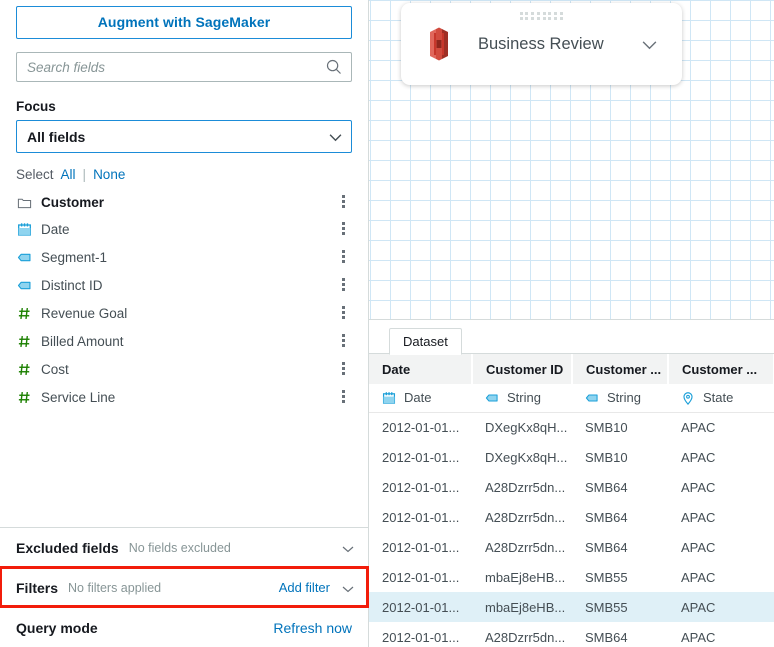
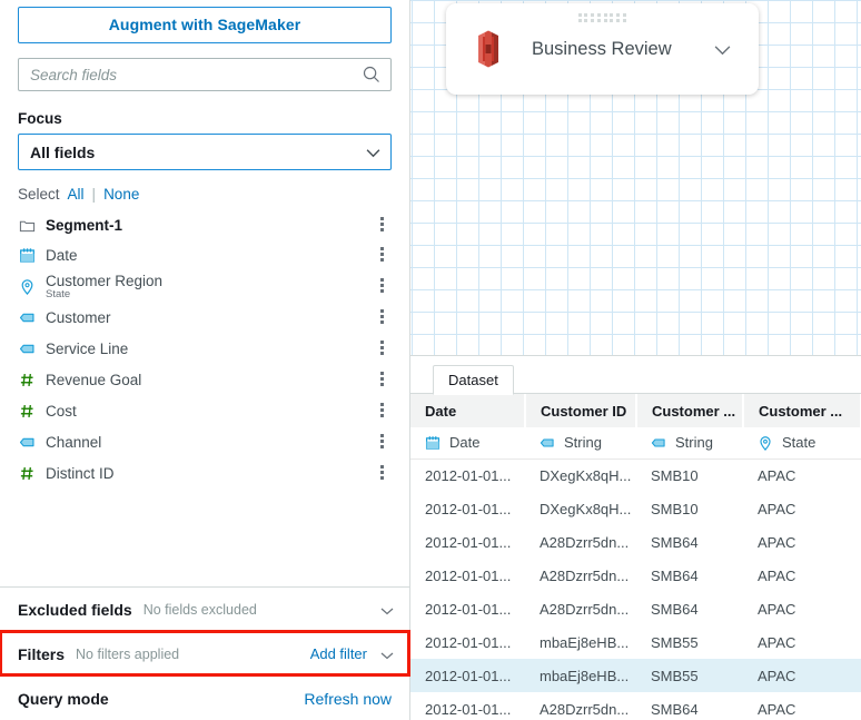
  Augment with SageMaker
  Search fields
  Focus
  All fields
  Select
  All
  |
  None
- Customer
+ Segment-1
  Date
+ Customer Region
+ State
- Segment-1
+ Customer
- Distinct ID
+ Service Line
  Revenue Goal
- Billed Amount
  Cost
+ Channel
- Service Line
+ Distinct ID
  Excluded fields
  No fields excluded
  Filters
  No filters applied
  Add filter
  Query mode
  Refresh now
  Business Review
  Dataset
  Date	Customer ID	Customer ...	Customer ...
  Date	String	String	State
  2012-01-01...	DXegKx8qH...	SMB10	APAC
  2012-01-01...	DXegKx8qH...	SMB10	APAC
  2012-01-01...	A28Dzrr5dn...	SMB64	APAC
  2012-01-01...	A28Dzrr5dn...	SMB64	APAC
  2012-01-01...	A28Dzrr5dn...	SMB64	APAC
  2012-01-01...	mbaEj8eHB...	SMB55	APAC
  2012-01-01...	mbaEj8eHB...	SMB55	APAC
  2012-01-01...	A28Dzrr5dn...	SMB64	APAC
